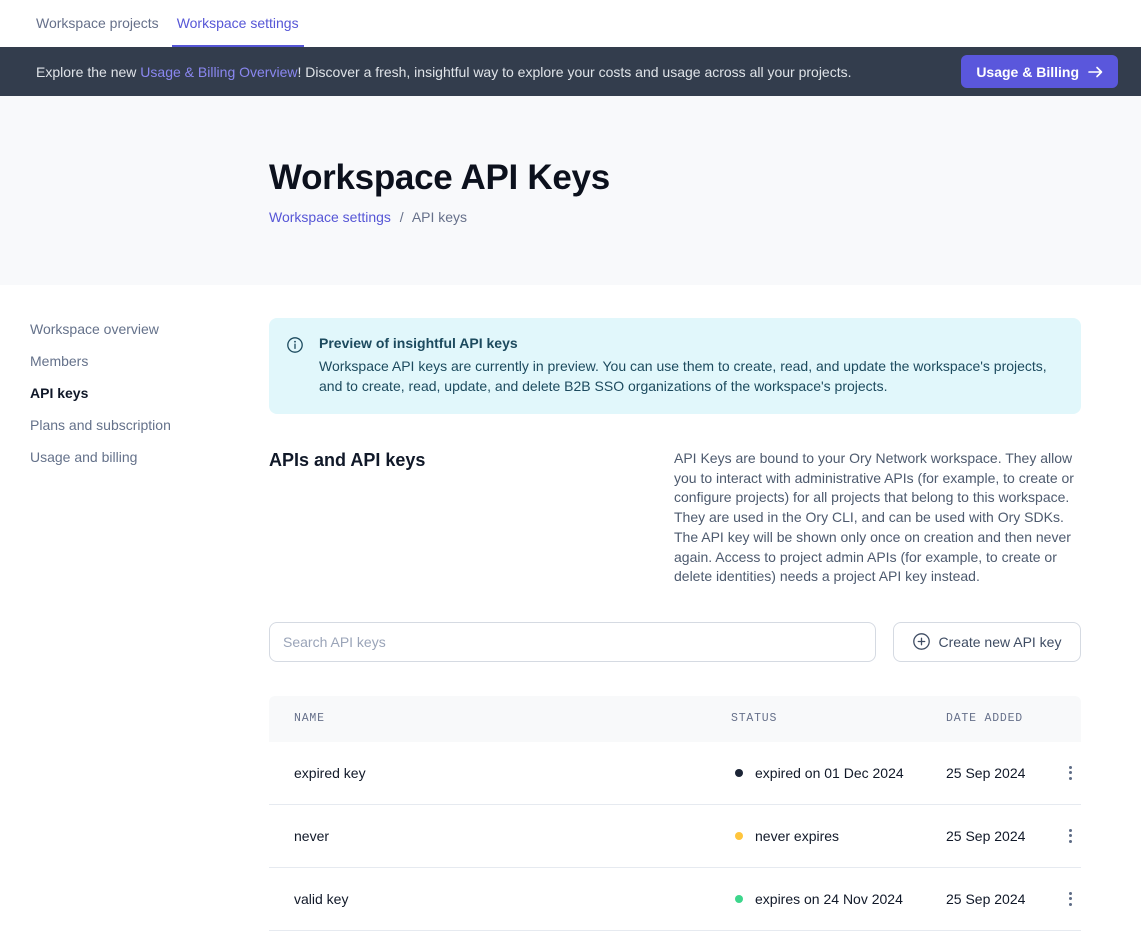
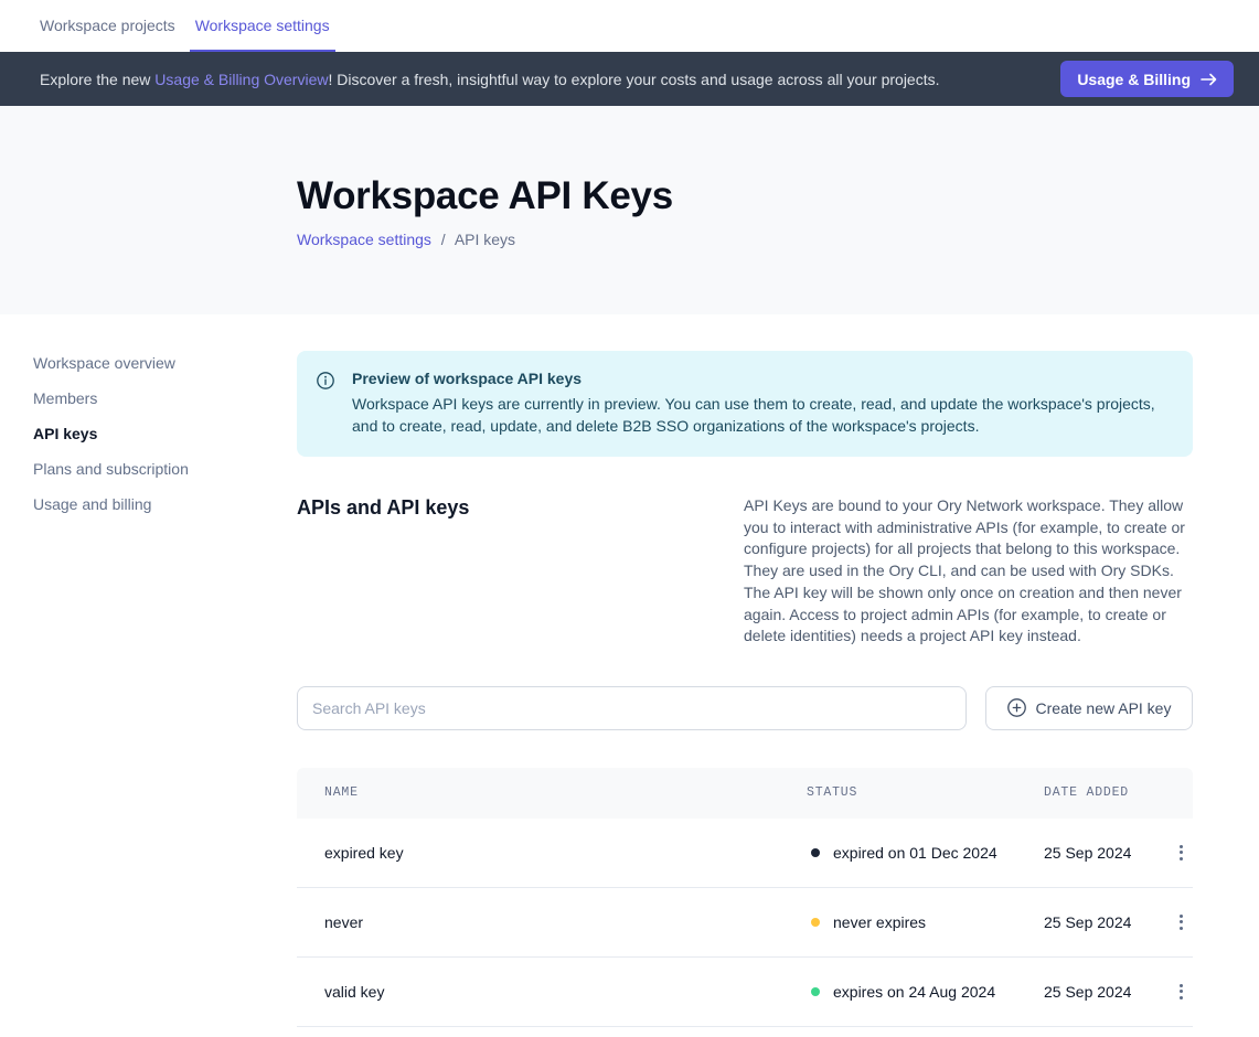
  Workspace projects
  Workspace settings
  Explore the new Usage & Billing Overview! Discover a fresh, insightful way to explore your costs and usage across all your projects.
  Usage & Billing
  Workspace API Keys
  Workspace settings / API keys
  Workspace overview
  Members
  API keys
  Plans and subscription
  Usage and billing
- Preview of insightful API keys
+ Preview of workspace API keys
  Workspace API keys are currently in preview. You can use them to create, read, and update the workspace's projects, and to create, read, update, and delete B2B SSO organizations of the workspace's projects.
  APIs and API keys
  API Keys are bound to your Ory Network workspace. They allow you to interact with administrative APIs (for example, to create or configure projects) for all projects that belong to this workspace. They are used in the Ory CLI, and can be used with Ory SDKs. The API key will be shown only once on creation and then never again. Access to project admin APIs (for example, to create or delete identities) needs a project API key instead.
  Search API keys
  Create new API key
  NAME
  STATUS
  DATE ADDED
  expired key
  expired on 01 Dec 2024
  25 Sep 2024
  never
  never expires
  25 Sep 2024
  valid key
- expires on 24 Nov 2024
+ expires on 24 Aug 2024
  25 Sep 2024
